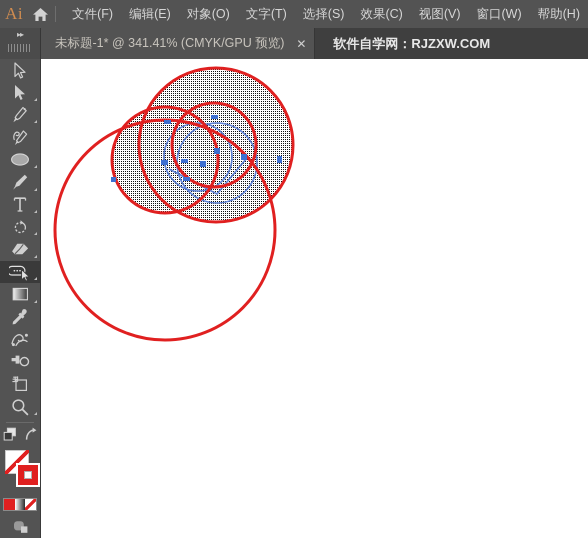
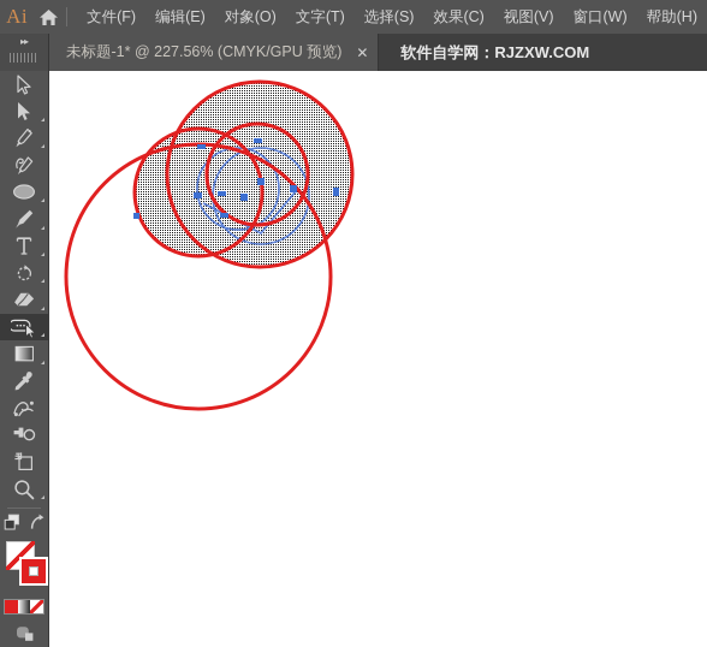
  Ai
  文件(F)
  编辑(E)
  对象(O)
  文字(T)
  选择(S)
  效果(C)
  视图(V)
  窗口(W)
  帮助(H)
  ▸▸
- 未标题-1* @ 341.41% (CMYK/GPU 预览)
+ 未标题-1* @ 227.56% (CMYK/GPU 预览)
  ✕
  软件自学网：RJZXW.COM
